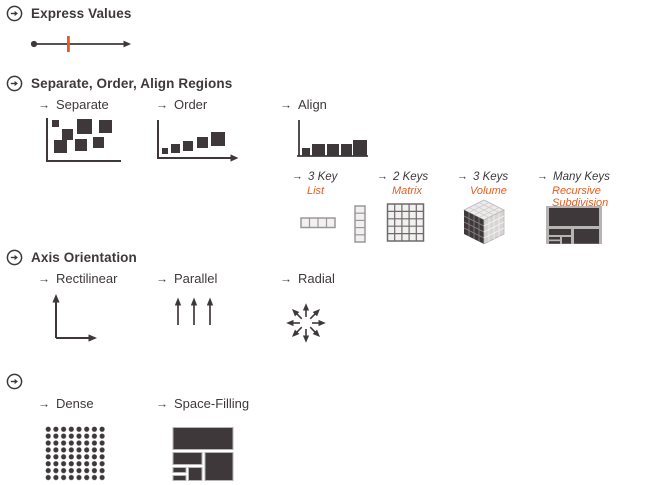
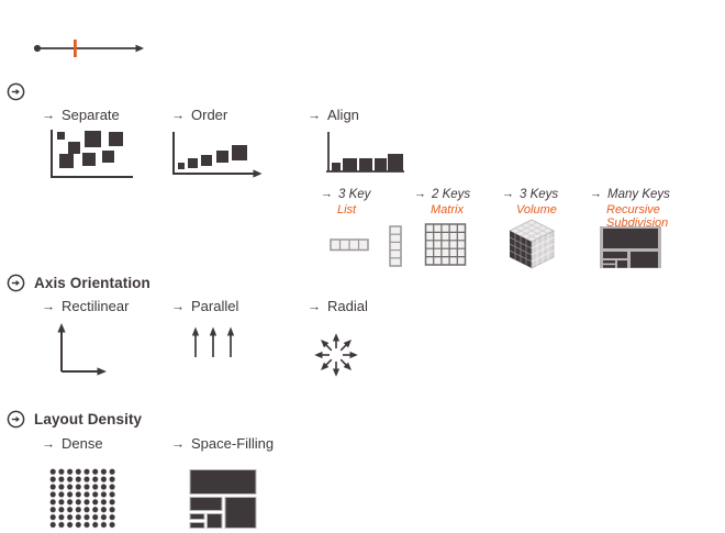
- Express Values
- Separate, Order, Align Regions
  →
  Separate
  →
  Order
  →
  Align
  →
  3 Key
  List
  →
  2 Keys
  Matrix
  →
  3 Keys
  Volume
  →
  Many Keys
  Recursive Subdivision
  Axis Orientation
  →
  Rectilinear
  →
  Parallel
  →
  Radial
+ Layout Density
  →
  Dense
  →
  Space-Filling
